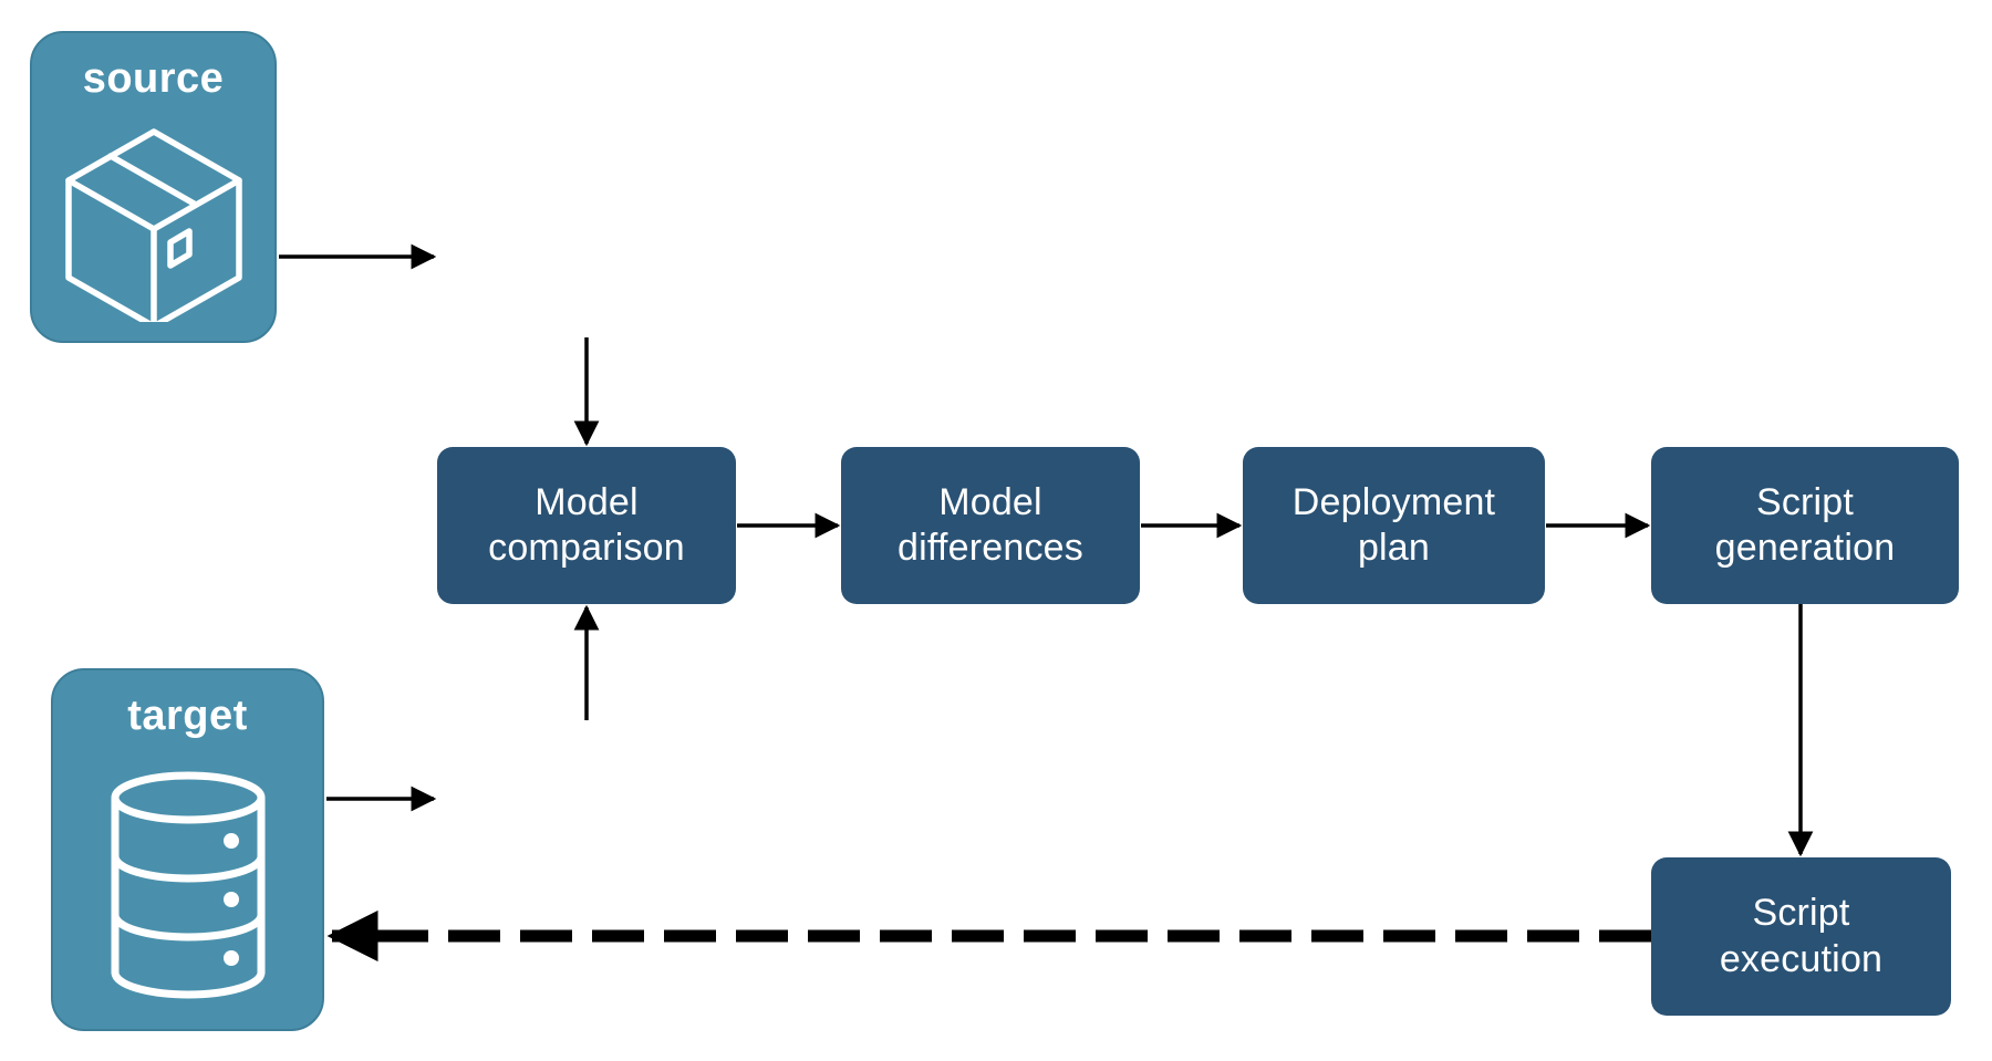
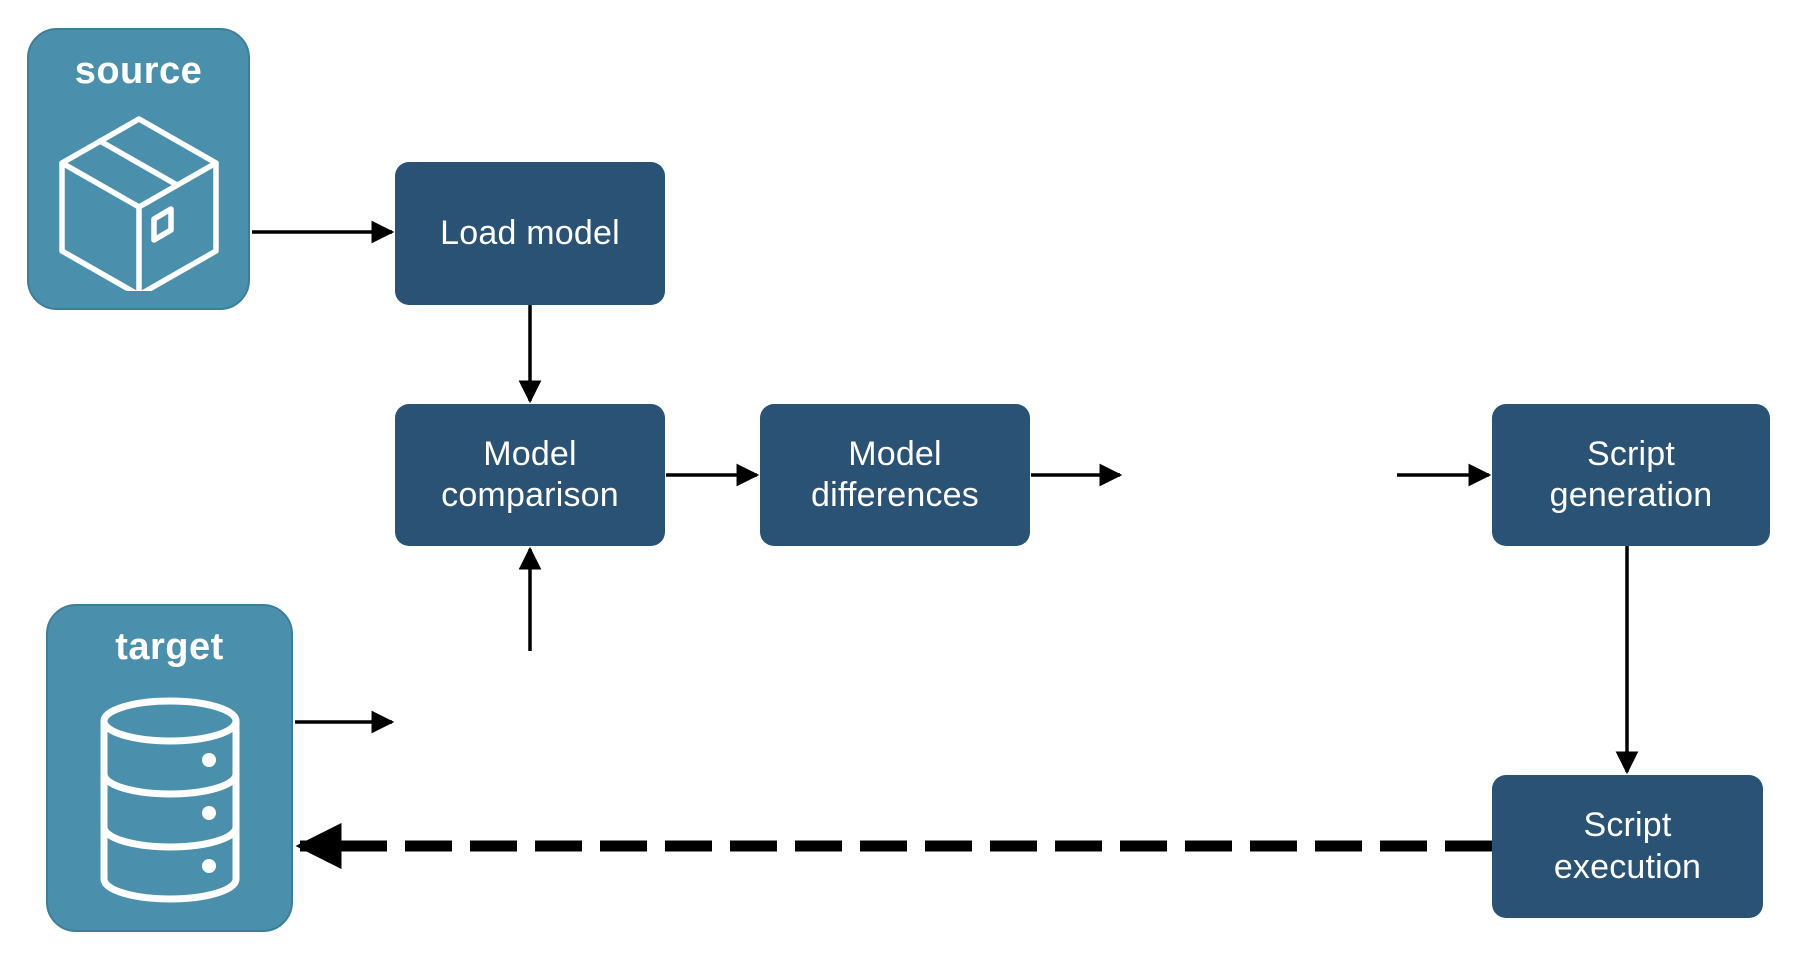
  source
  target
+ Load model
  Model
  comparison
  Model
  differences
- Deployment
- plan
  Script
  generation
  Script
  execution
